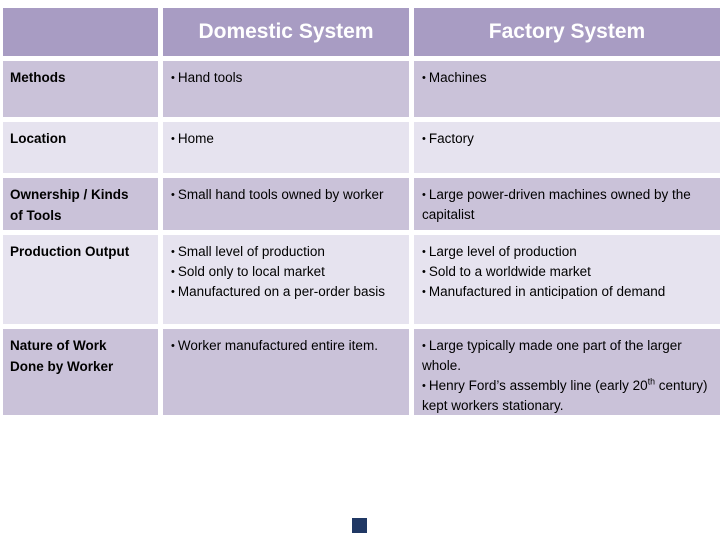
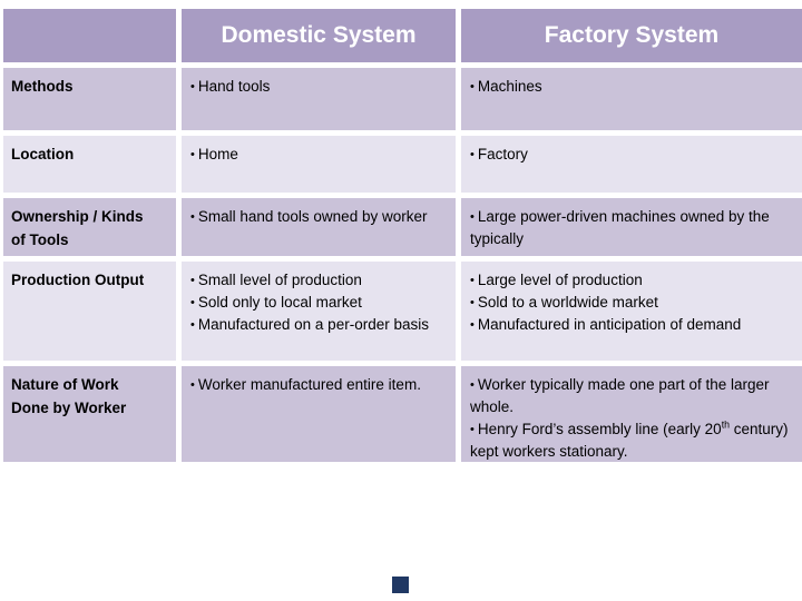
  Domestic System
  Factory System
  Methods
  • Hand tools
  • Machines
  Location
  • Home
  • Factory
  Ownership / Kinds of Tools
  • Small hand tools owned by worker
- • Large power-driven machines owned by the capitalist
+ • Large power-driven machines owned by the typically
  Production Output
  • Small level of production
  • Sold only to local market
  • Manufactured on a per-order basis
  • Large level of production
  • Sold to a worldwide market
  • Manufactured in anticipation of demand
  Nature of Work Done by Worker
  • Worker manufactured entire item.
- • Large typically made one part of the larger whole.
+ • Worker typically made one part of the larger whole.
  • Henry Ford’s assembly line (early 20th century) kept workers stationary.
